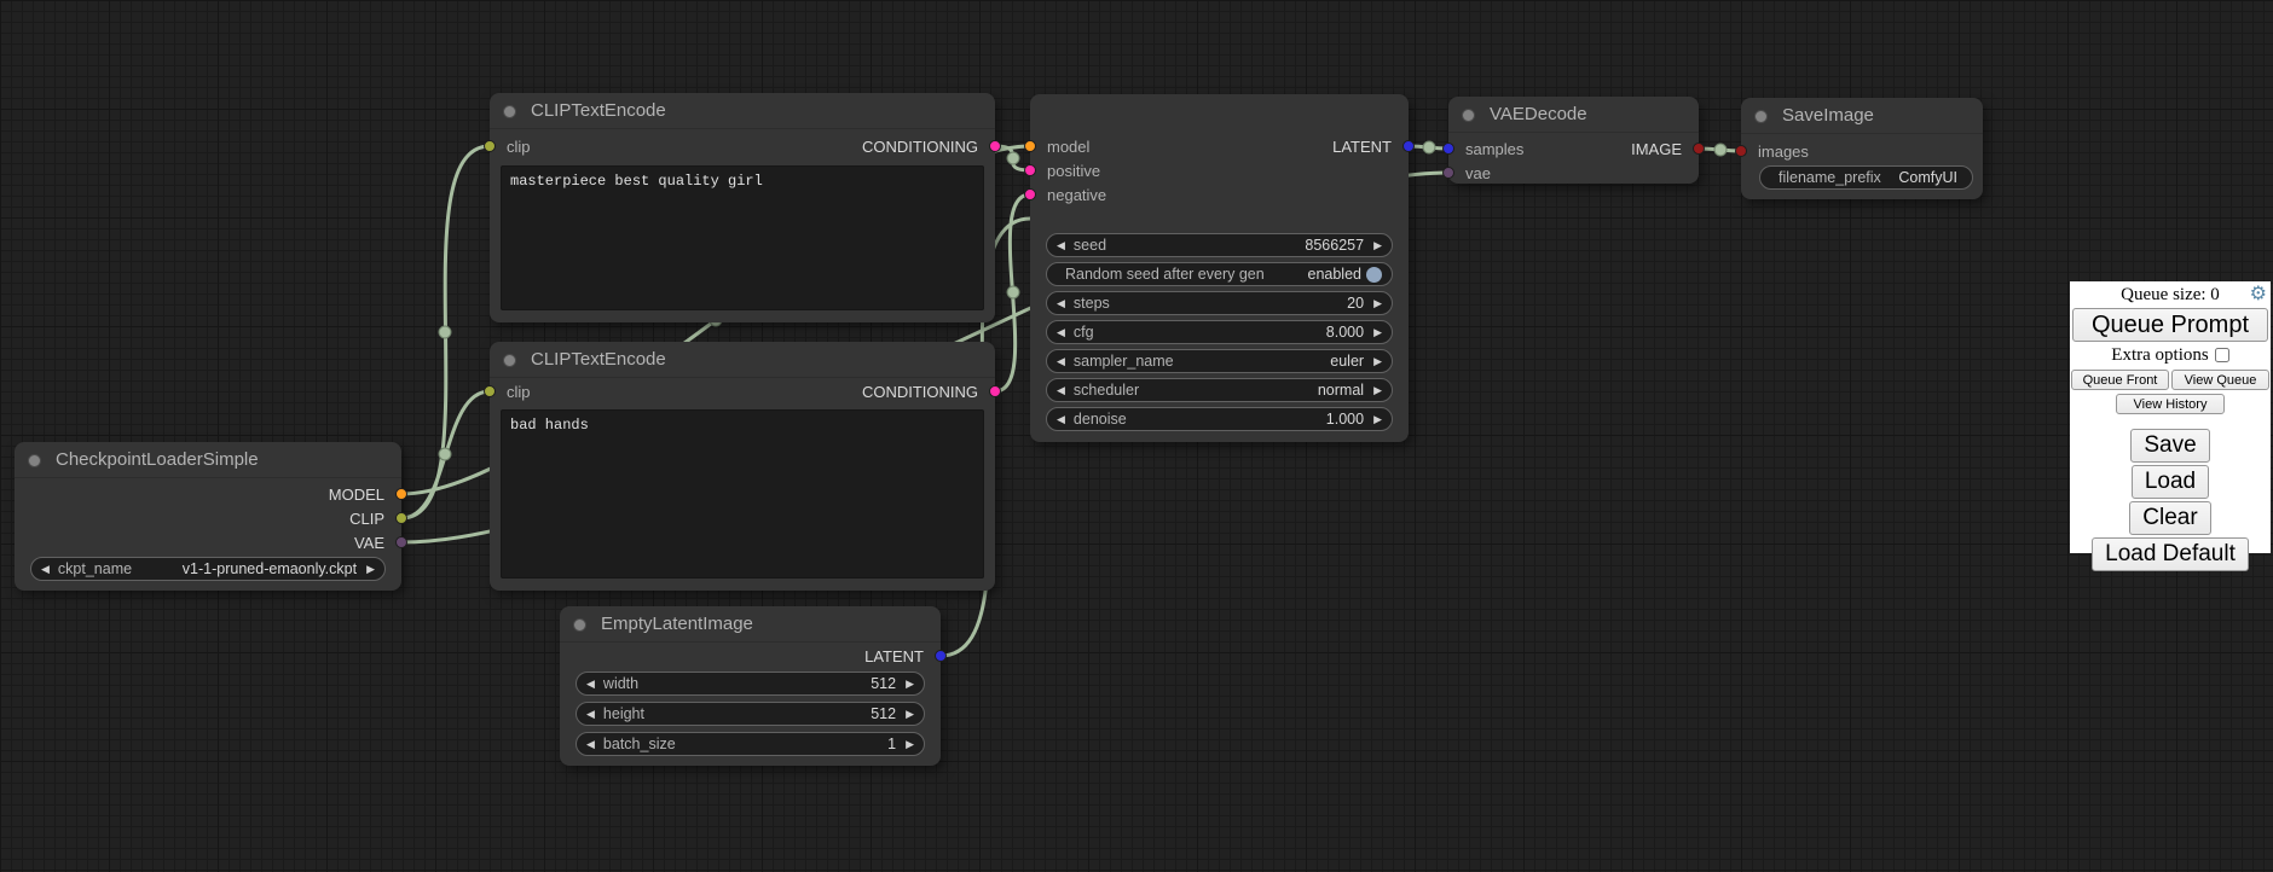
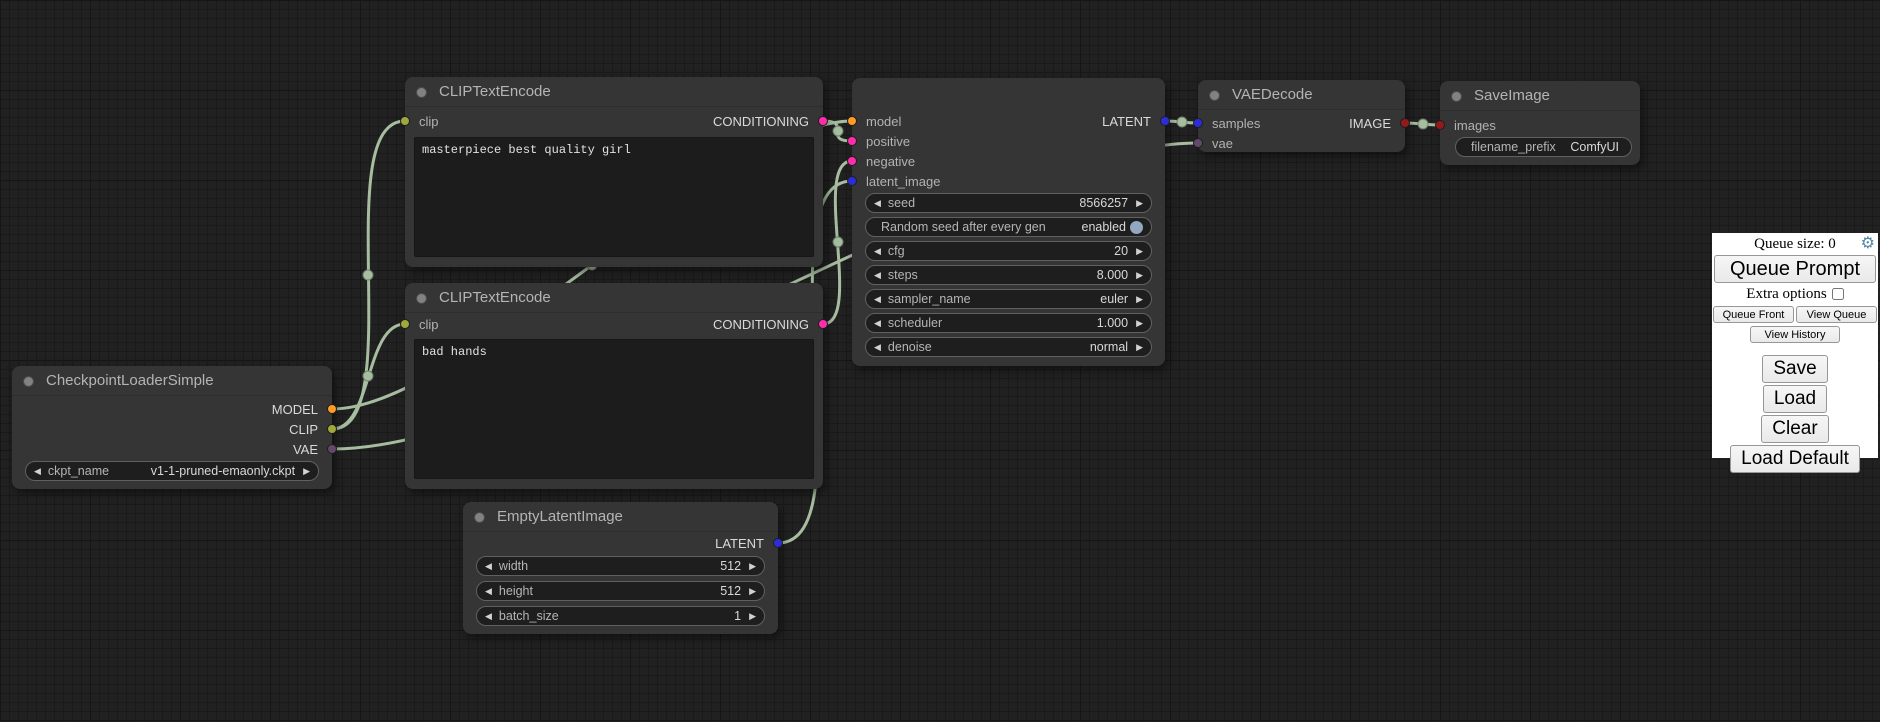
  CheckpointLoaderSimple
  MODEL
  CLIP
  VAE
  ◀
  ckpt_name
  v1-1-pruned-emaonly.ckpt
  ▶
  CLIPTextEncode
  clip
  CONDITIONING
  masterpiece best quality girl
  CLIPTextEncode
  clip
  CONDITIONING
  bad hands
  EmptyLatentImage
  LATENT
  ◀
  width
  512
  ▶
  ◀
  height
  512
  ▶
  ◀
  batch_size
  1
  ▶
  model
  positive
  negative
+ latent_image
  LATENT
  ◀
  seed
  8566257
  ▶
  Random seed after every gen
  enabled
  ◀
- steps
+ cfg
  20
  ▶
  ◀
- cfg
+ steps
  8.000
  ▶
  ◀
  sampler_name
  euler
  ▶
  ◀
  scheduler
- normal
+ 1.000
  ▶
  ◀
  denoise
- 1.000
+ normal
  ▶
  VAEDecode
  samples
  vae
  IMAGE
  SaveImage
  images
  filename_prefix
  ComfyUI
  Queue size: 0
  ⚙
  Queue Prompt
  Extra options
  Queue Front
  View Queue
  View History
  Save
  Load
  Clear
  Load Default
